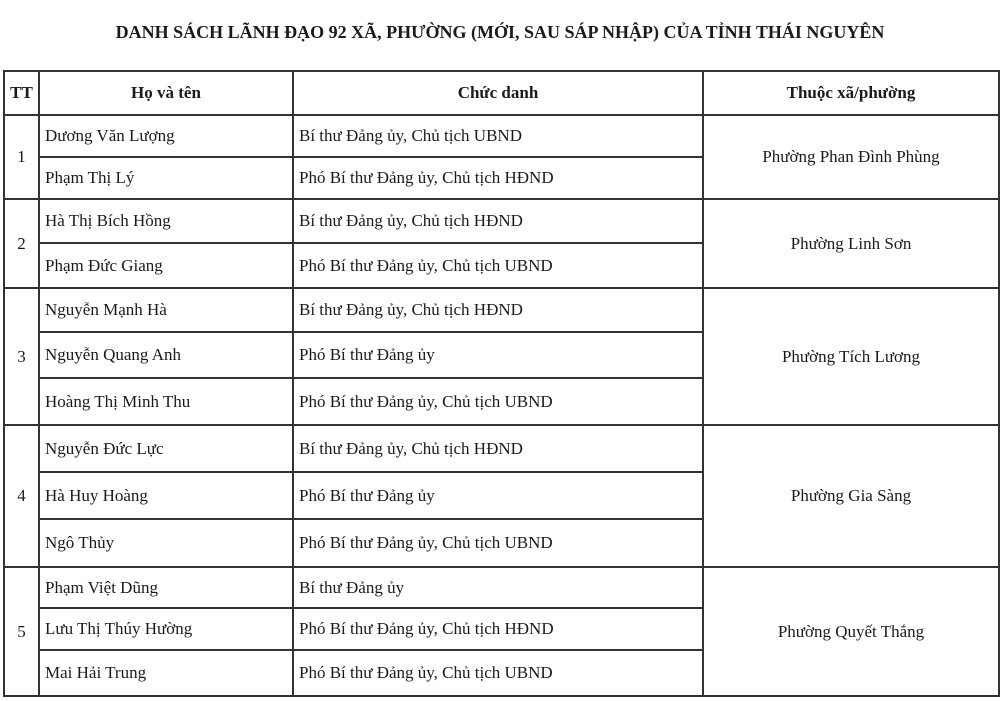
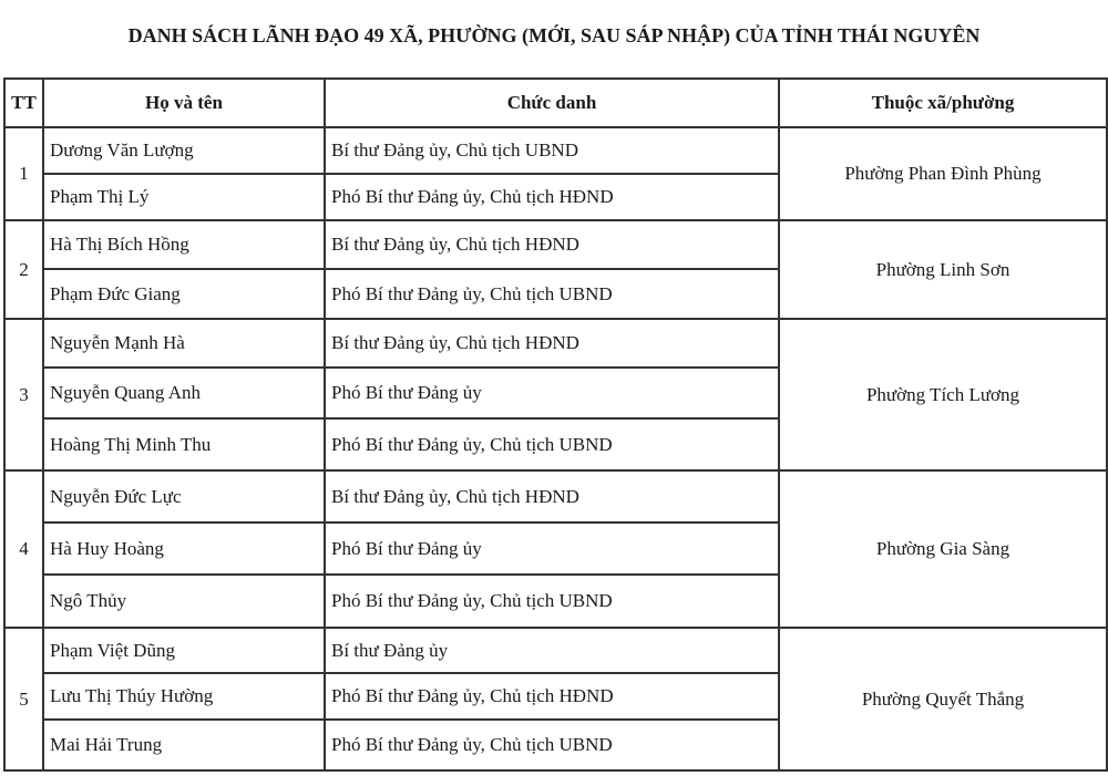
- DANH SÁCH LÃNH ĐẠO 92 XÃ, PHƯỜNG (MỚI, SAU SÁP NHẬP) CỦA TỈNH THÁI NGUYÊN
+ DANH SÁCH LÃNH ĐẠO 49 XÃ, PHƯỜNG (MỚI, SAU SÁP NHẬP) CỦA TỈNH THÁI NGUYÊN
  TT	Họ và tên	Chức danh	Thuộc xã/phường
  1	Dương Văn Lượng	Bí thư Đảng ủy, Chủ tịch UBND	Phường Phan Đình Phùng
  Phạm Thị Lý	Phó Bí thư Đảng ủy, Chủ tịch HĐND
  2	Hà Thị Bích Hồng	Bí thư Đảng ủy, Chủ tịch HĐND	Phường Linh Sơn
  Phạm Đức Giang	Phó Bí thư Đảng ủy, Chủ tịch UBND
  3	Nguyễn Mạnh Hà	Bí thư Đảng ủy, Chủ tịch HĐND	Phường Tích Lương
  Nguyễn Quang Anh	Phó Bí thư Đảng ủy
  Hoàng Thị Minh Thu	Phó Bí thư Đảng ủy, Chủ tịch UBND
  4	Nguyễn Đức Lực	Bí thư Đảng ủy, Chủ tịch HĐND	Phường Gia Sàng
  Hà Huy Hoàng	Phó Bí thư Đảng ủy
  Ngô Thủy	Phó Bí thư Đảng ủy, Chủ tịch UBND
  5	Phạm Việt Dũng	Bí thư Đảng ủy	Phường Quyết Thắng
  Lưu Thị Thúy Hường	Phó Bí thư Đảng ủy, Chủ tịch HĐND
  Mai Hải Trung	Phó Bí thư Đảng ủy, Chủ tịch UBND
